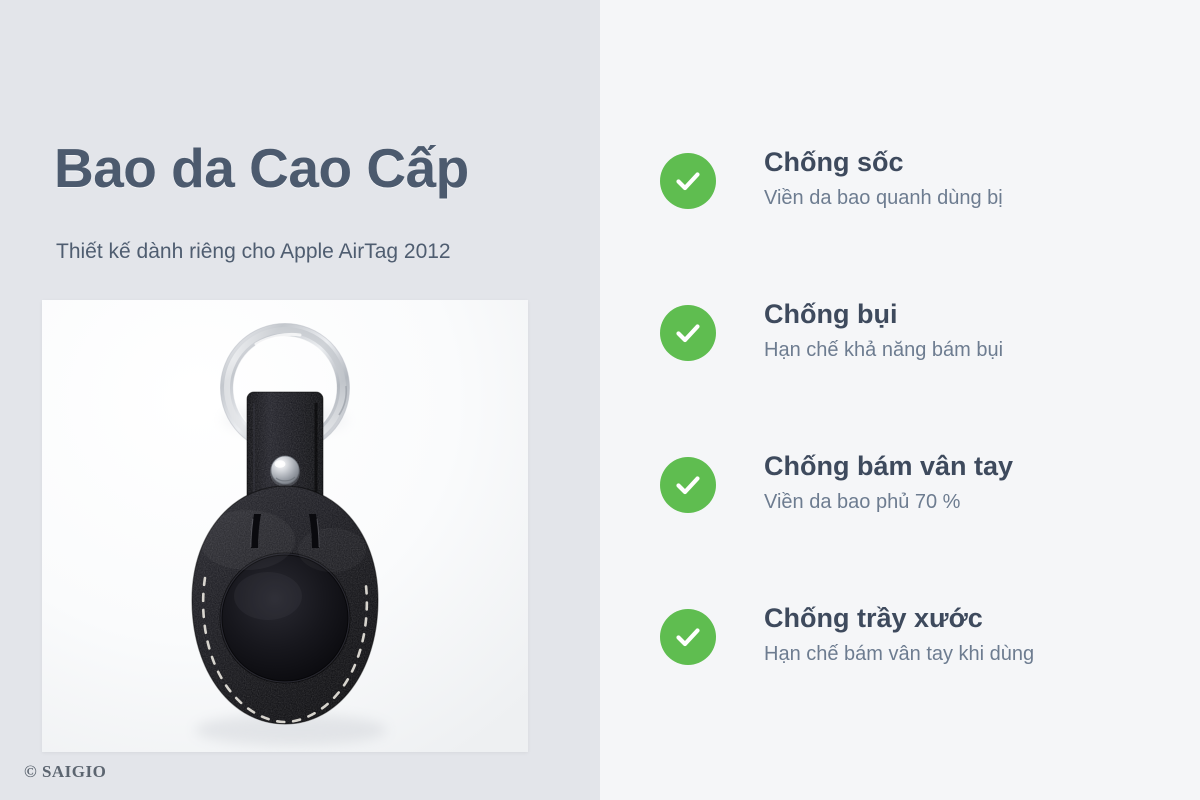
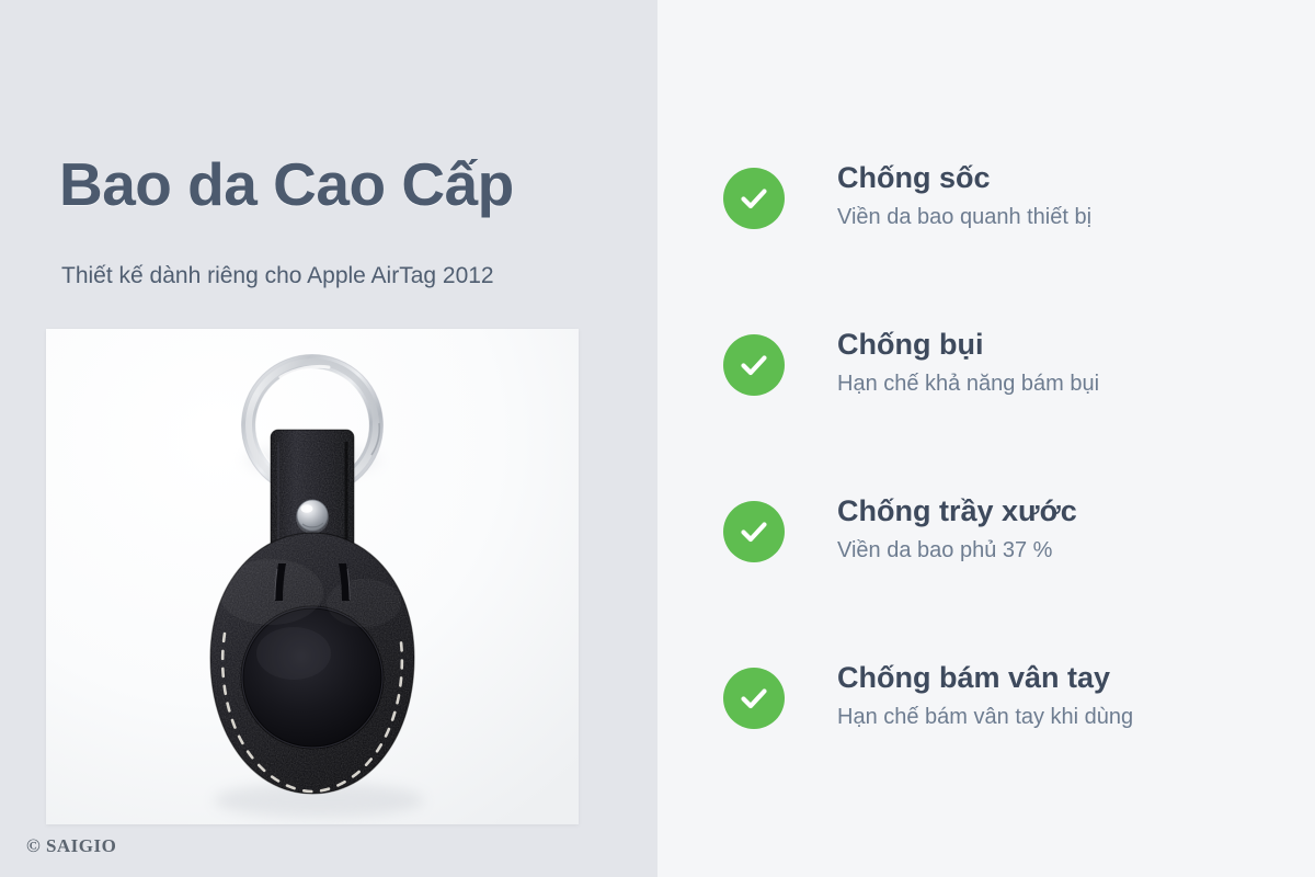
  Bao da Cao Cấp
  Thiết kế dành riêng cho Apple AirTag 2012
  © SAIGIO
  Chống sốc
- Viền da bao quanh dùng bị
+ Viền da bao quanh thiết bị
  Chống bụi
  Hạn chế khả năng bám bụi
- Chống bám vân tay
+ Chống trầy xước
- Viền da bao phủ 70 %
+ Viền da bao phủ 37 %
- Chống trầy xước
+ Chống bám vân tay
  Hạn chế bám vân tay khi dùng
